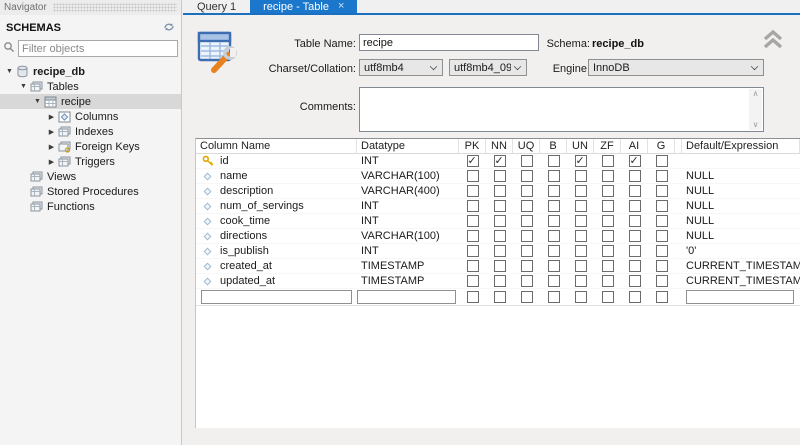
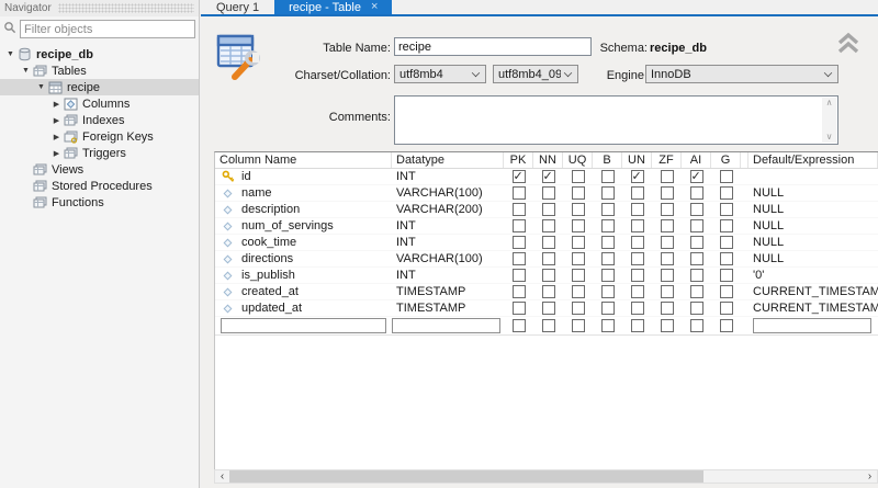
  Navigator
- SCHEMAS
  Filter objects
  recipe_db
  Tables
  recipe
  Columns
  Indexes
  Foreign Keys
  Triggers
  Views
  Stored Procedures
  Functions
  Query 1
  recipe - Table
  ×
  Table Name:
  recipe
  Schema:
  recipe_db
  Charset/Collation:
  utf8mb4
  utf8mb4_09
  Engine
  InnoDB
  Comments:
  ∧
  ∨
  Column Name
  Datatype
  PK
  NN
  UQ
  B
  UN
  ZF
  AI
  G
  Default/Expression
  id
  INT
  name
  VARCHAR(100)
  NULL
  description
- VARCHAR(400)
+ VARCHAR(200)
  NULL
  num_of_servings
  INT
  NULL
  cook_time
  INT
  NULL
  directions
  VARCHAR(100)
  NULL
  is_publish
  INT
  '0'
  created_at
  TIMESTAMP
  CURRENT_TIMESTAM
  updated_at
  TIMESTAMP
  CURRENT_TIMESTAM
+ ‹
+ ›
